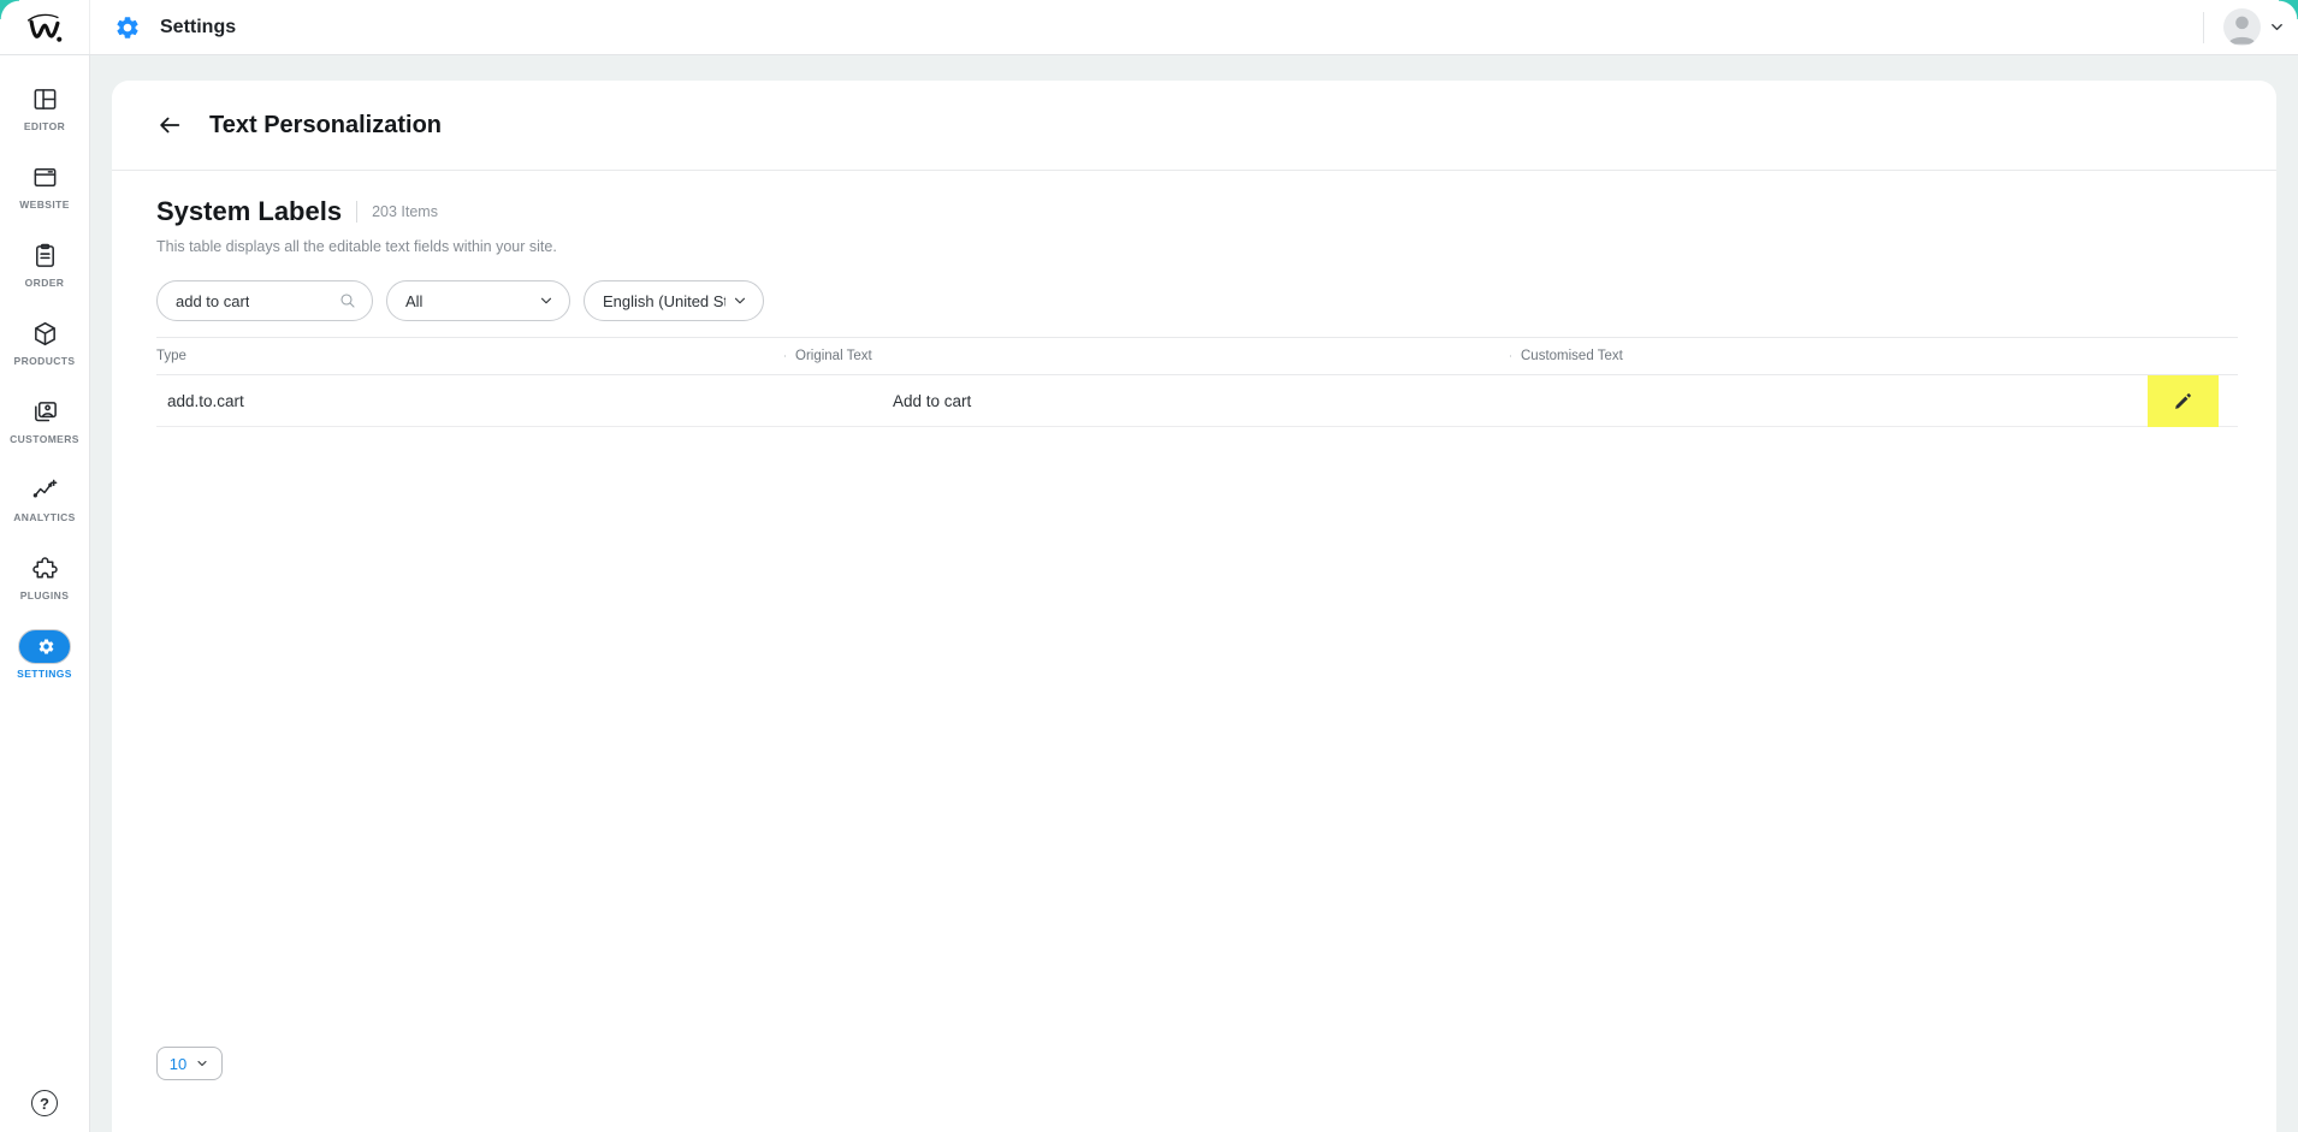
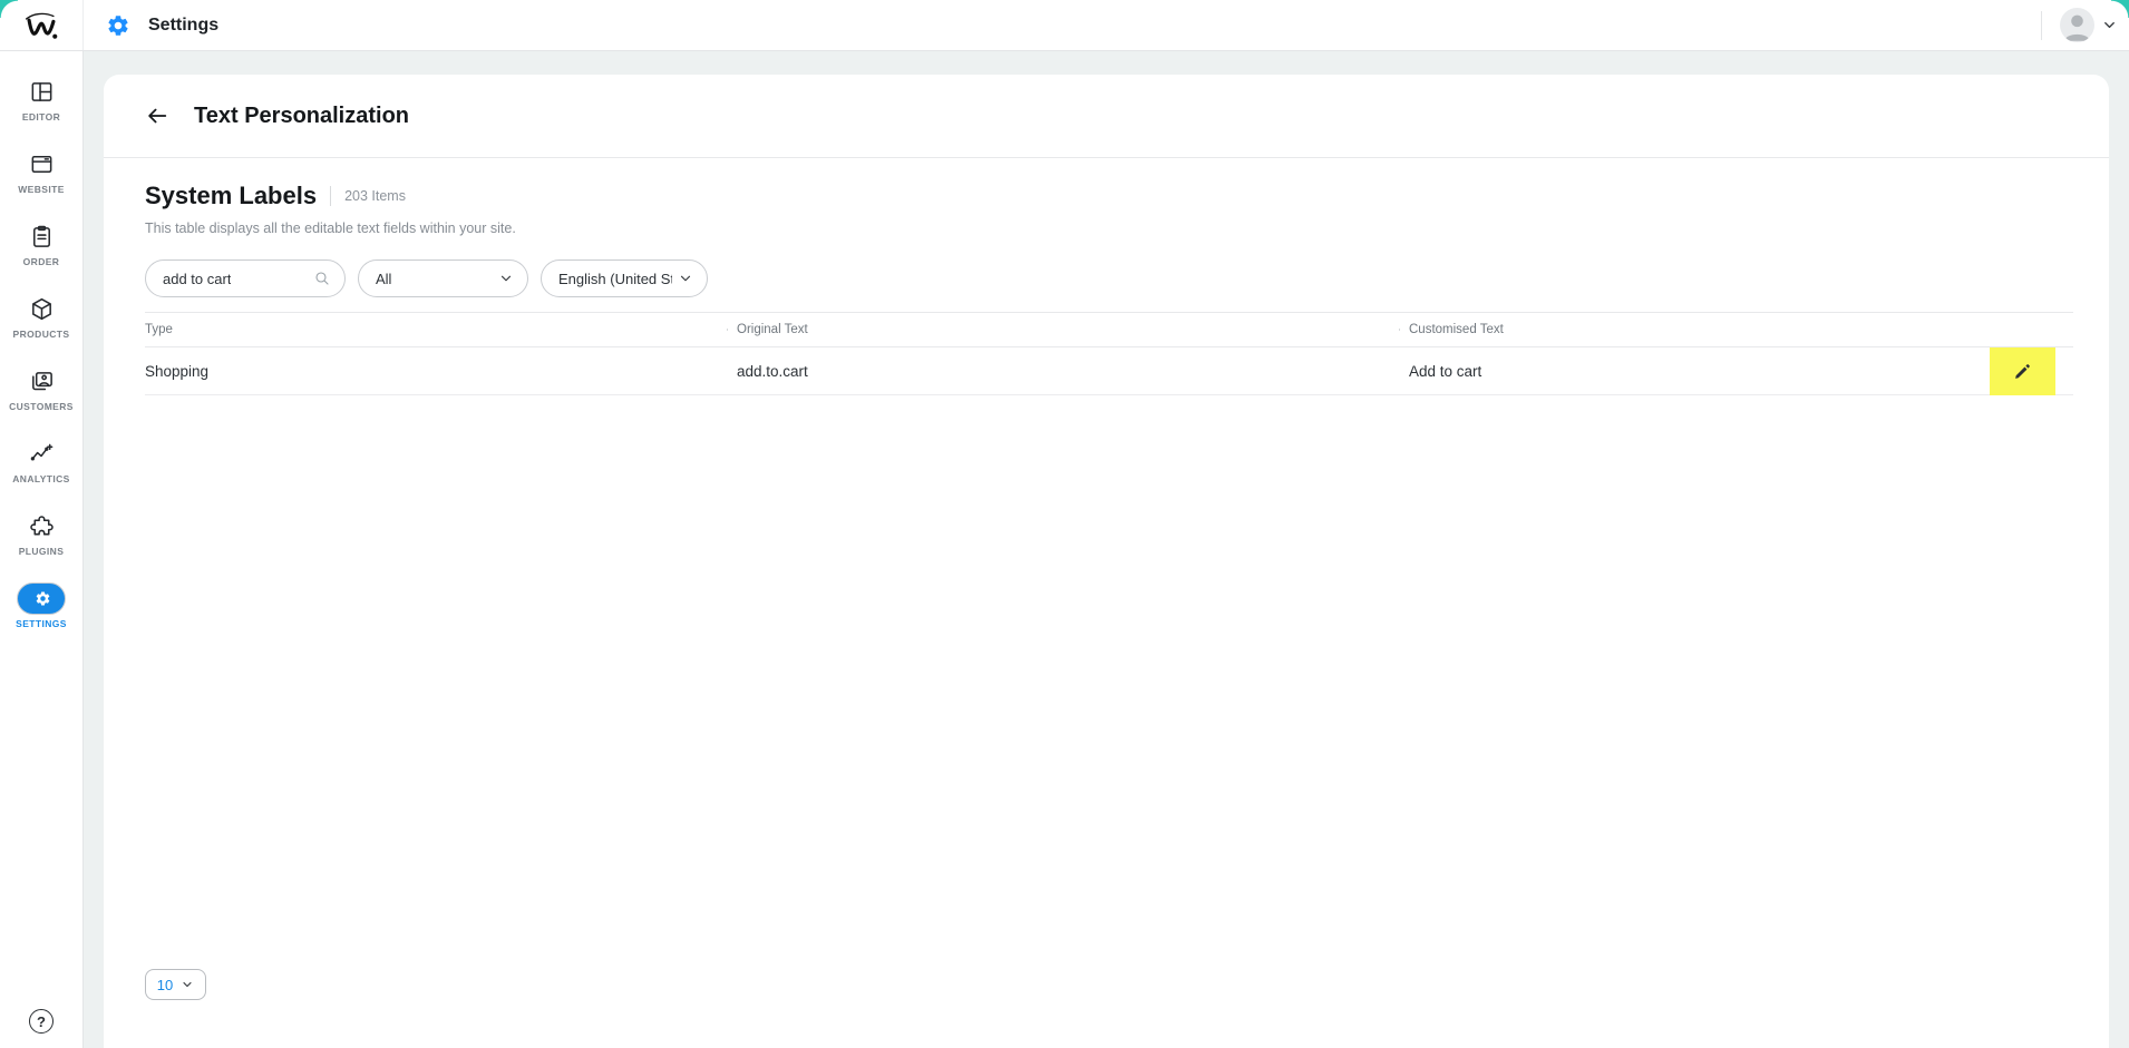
  Settings
  EDITOR
  WEBSITE
  ORDER
  PRODUCTS
  CUSTOMERS
  ANALYTICS
  PLUGINS
  SETTINGS
  ?
  Text Personalization
  System Labels
  203 Items
  This table displays all the editable text fields within your site.
  add to cart
  All
  English (United S
  Type
  Original Text
  Customised Text
+ Shopping
  add.to.cart
  Add to cart
  10
